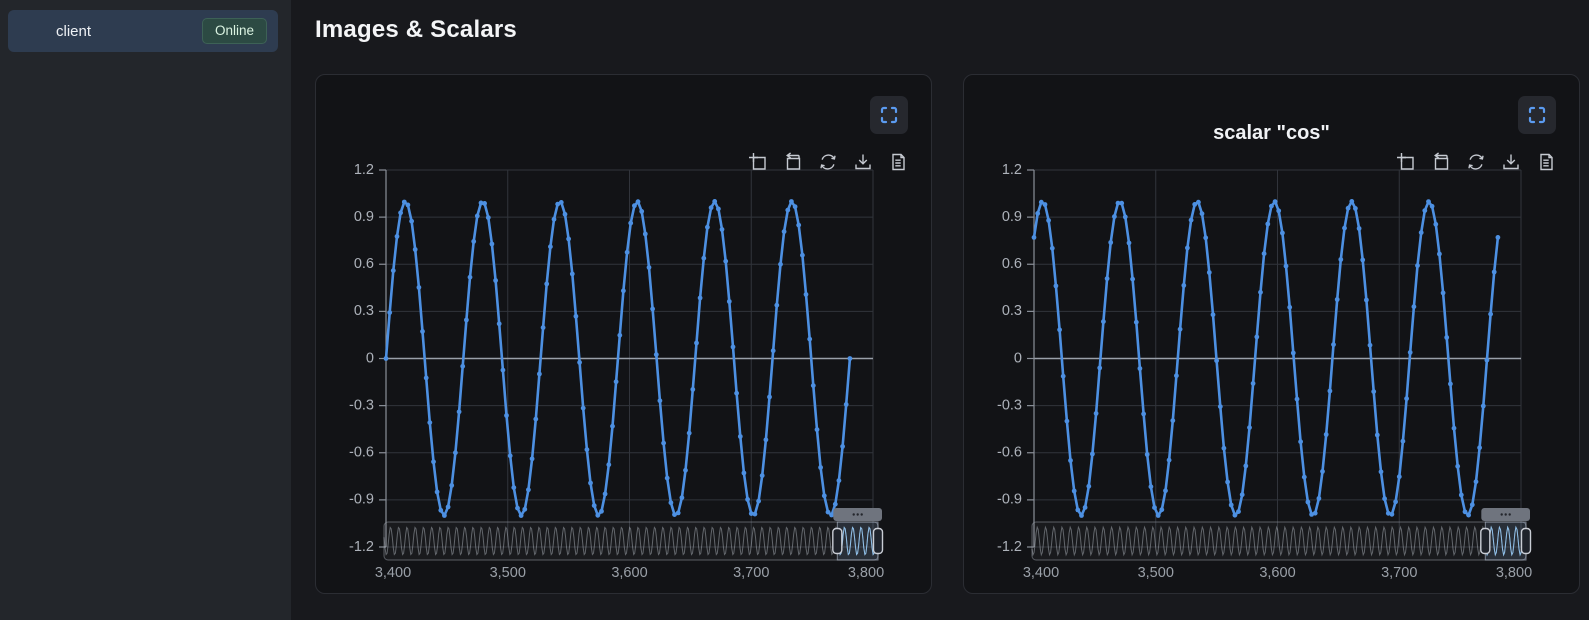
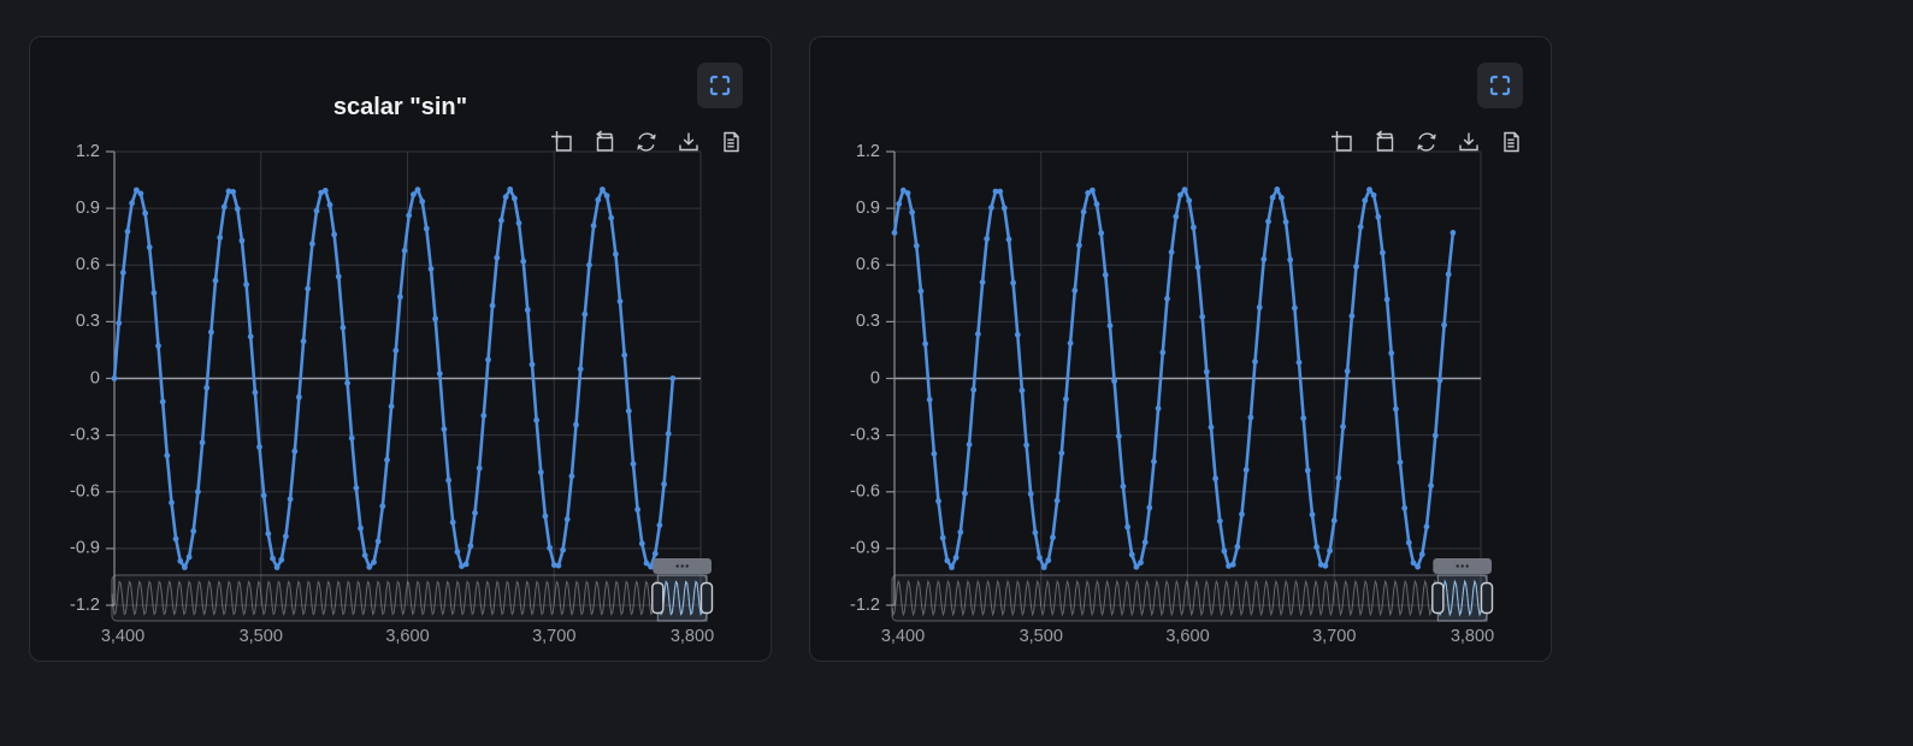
- client
- Online
- Images & Scalars
  1.2
  0.9
  0.6
  0.3
  0
  -0.3
  -0.6
  -0.9
  -1.2
  3,400
  3,500
  3,600
  3,700
  3,800
+ scalar "sin"
  1.2
  0.9
  0.6
  0.3
  0
  -0.3
  -0.6
  -0.9
  -1.2
  3,400
  3,500
  3,600
  3,700
  3,800
- scalar "cos"
